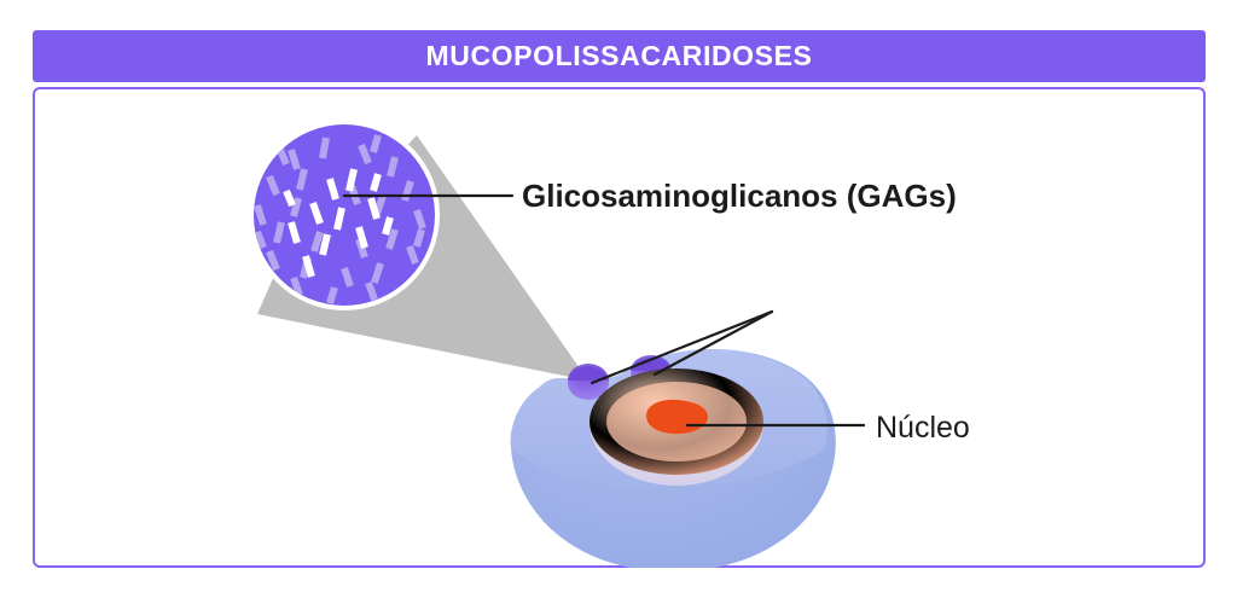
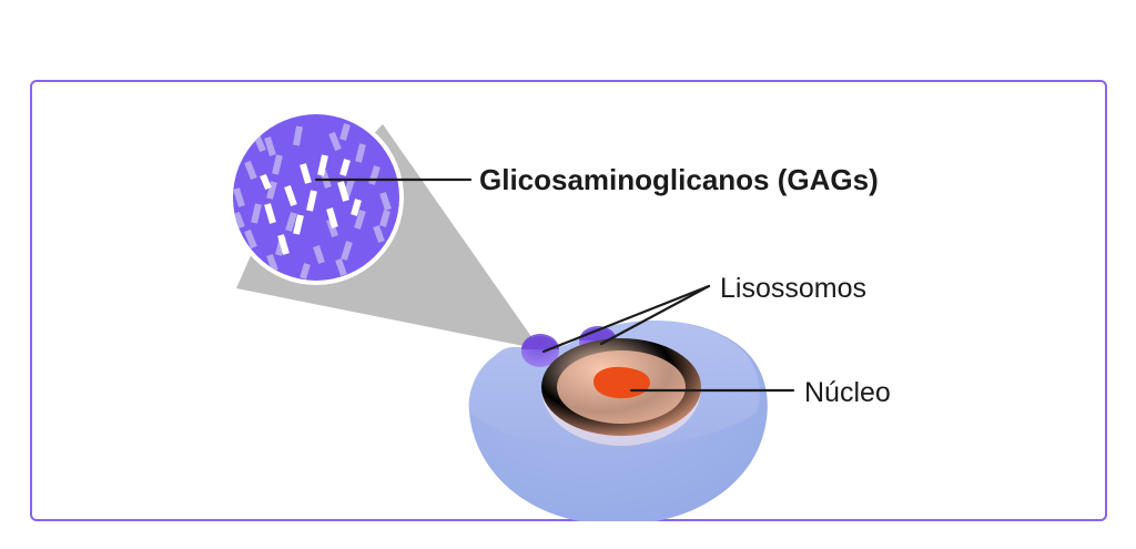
- MUCOPOLISSACARIDOSES
  Glicosaminoglicanos (GAGs)
+ Lisossomos
  Núcleo
